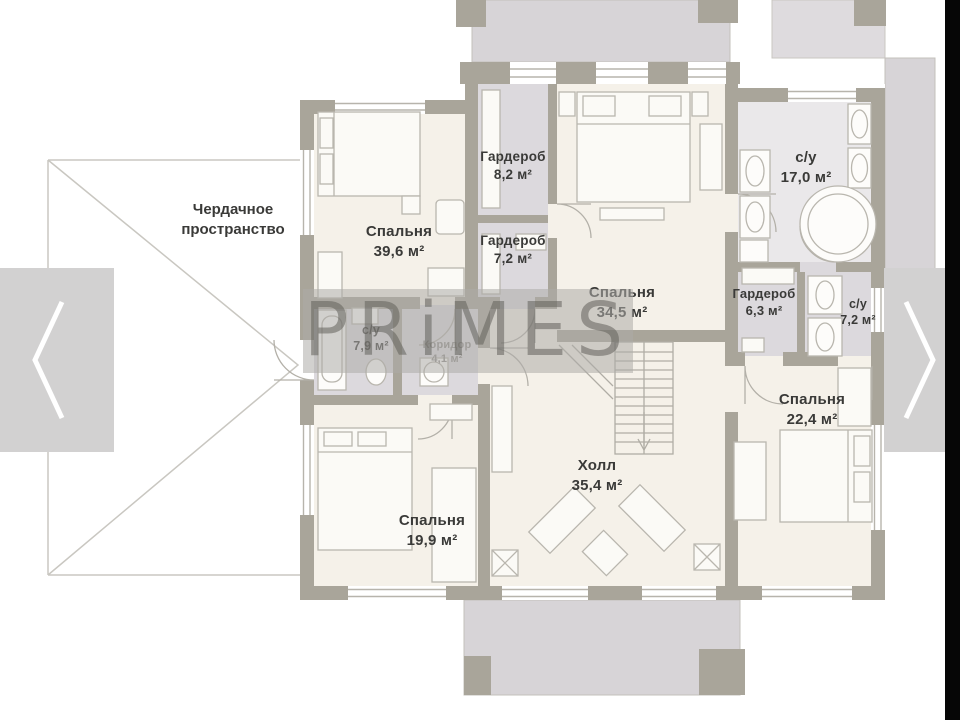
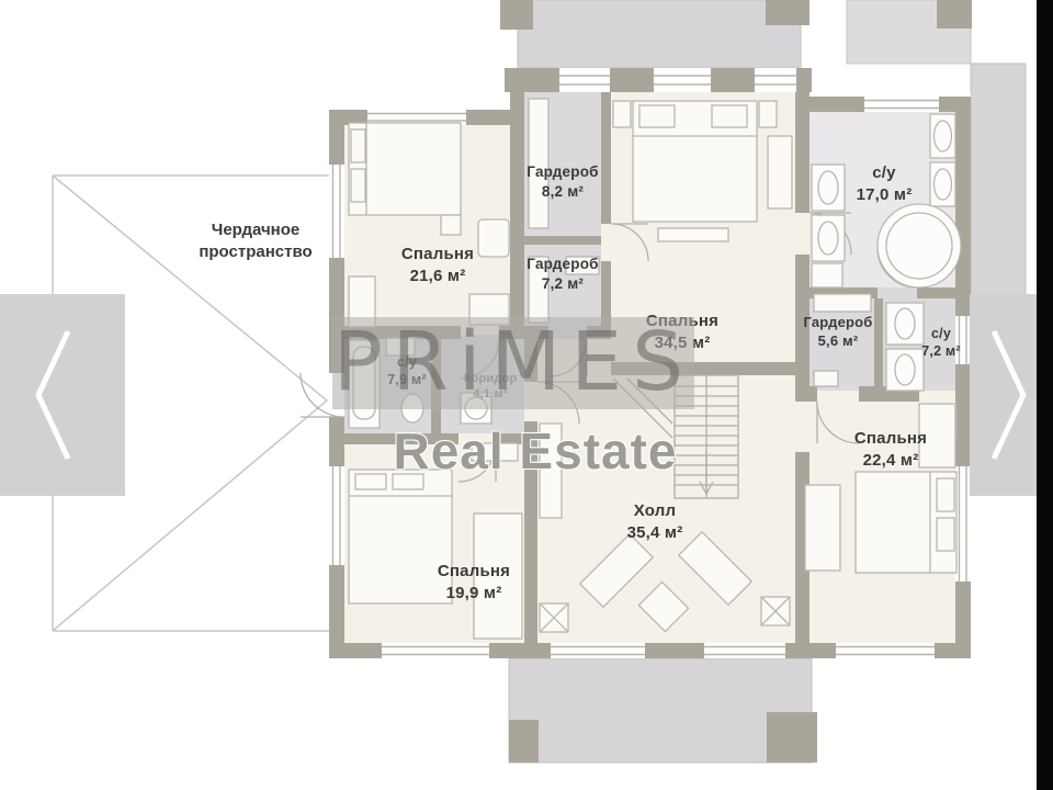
  Чердачное пространство
  Спальня
- 39,6 м²
+ 21,6 м²
  Гардероб
  8,2 м²
  Гардероб
  7,2 м²
  Спальня
  34,5 м²
  с/у
  17,0 м²
  Гардероб
- 6,3 м²
+ 5,6 м²
  с/у
  7,2 м²
  Спальня
  22,4 м²
  Холл
  35,4 м²
  Спальня
  19,9 м²
  с/у
  7,9 м²
  Коридор
  4,1 м²
  PRiMES
+ Real Estate
